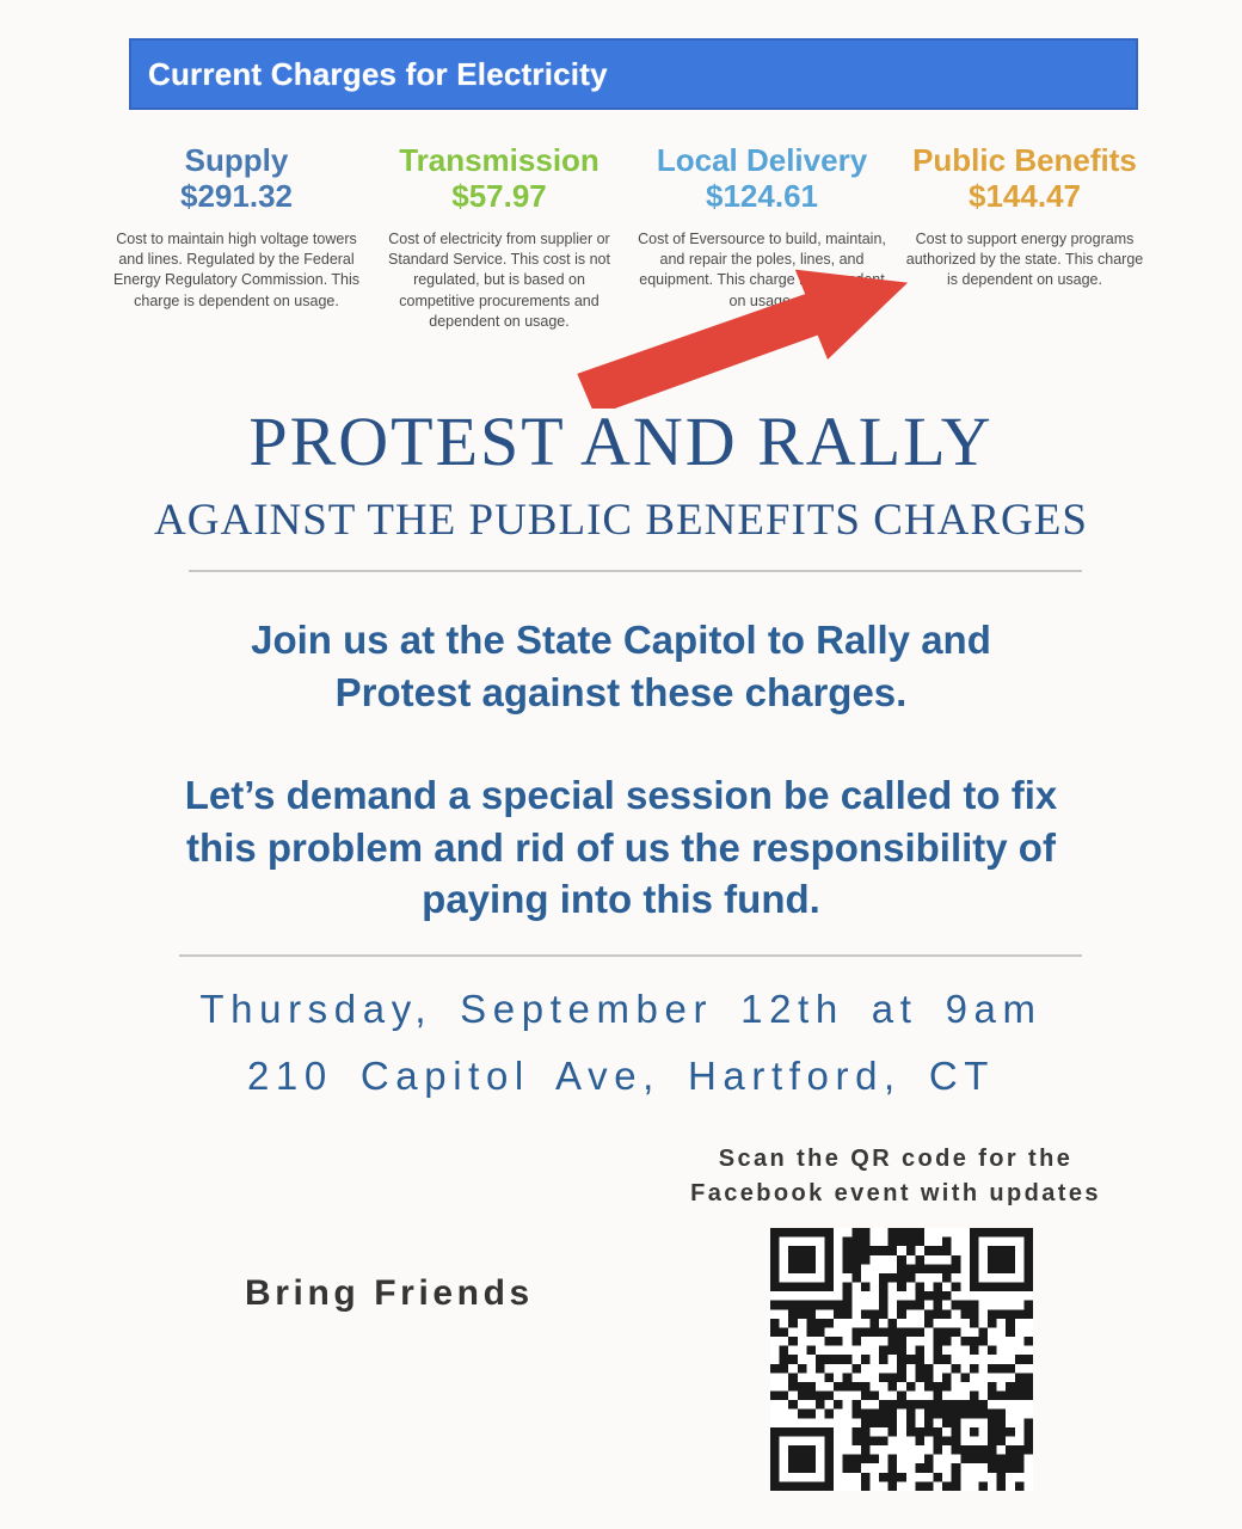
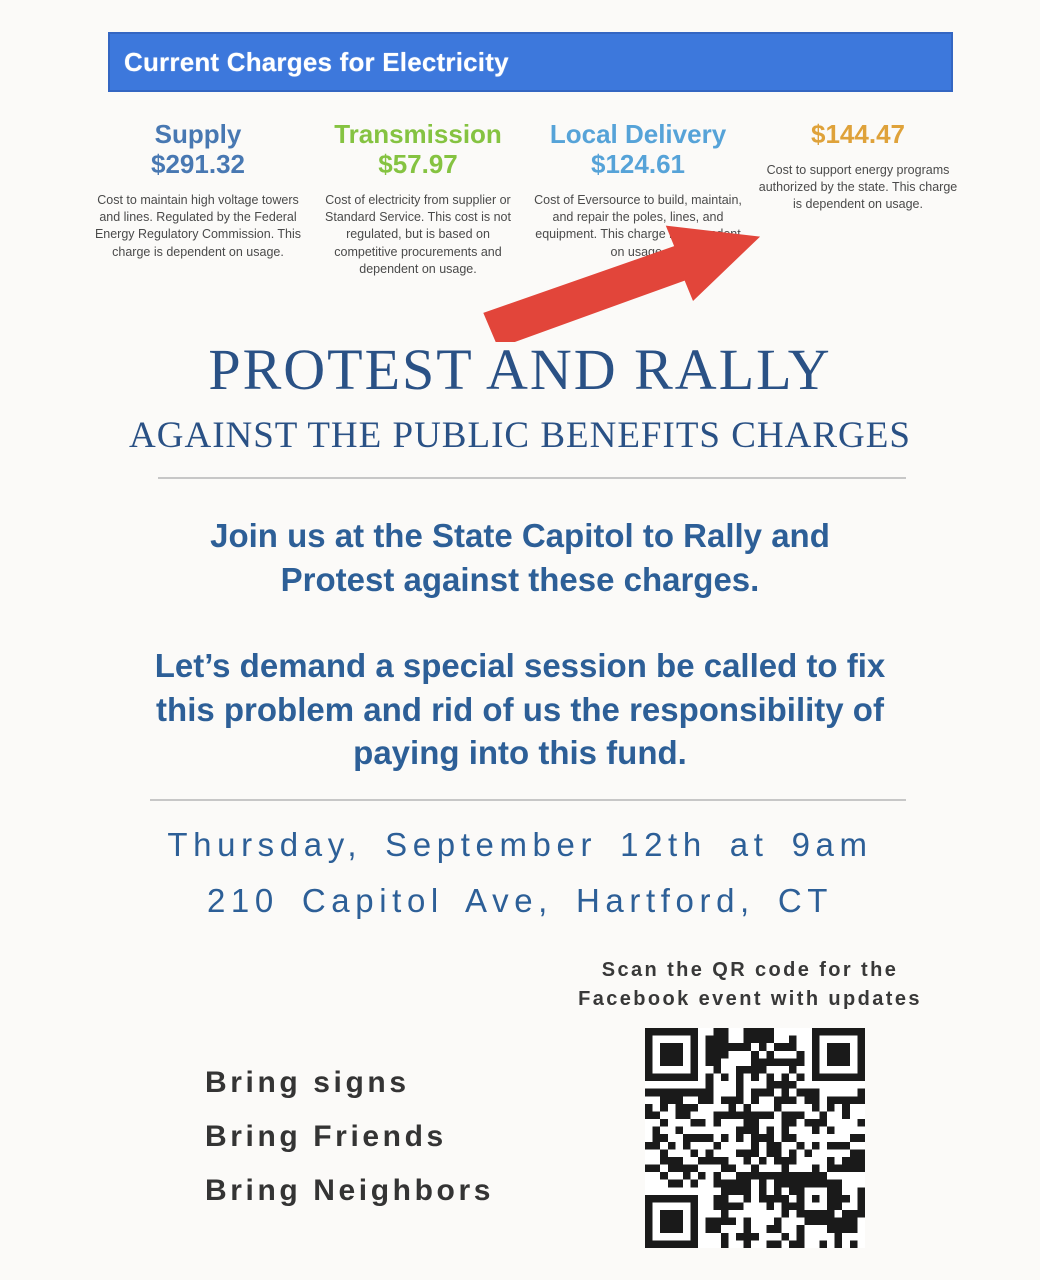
  Current Charges for Electricity
  Supply
  $291.32
  Cost to maintain high voltage towers and lines. Regulated by the Federal Energy Regulatory Commission. This charge is dependent on usage.
  Transmission
  $57.97
  Cost of electricity from supplier or Standard Service. This cost is not regulated, but is based on competitive procurements and dependent on usage.
  Local Delivery
  $124.61
  Cost of Eversource to build, maintain, and repair the poles, lines, and equipment. This charge on usage
- Public Benefits
  $144.47
  Cost to support energy programs authorized by the state. This charge is dependent on usage.
  PROTEST AND RALLY
  AGAINST THE PUBLIC BENEFITS CHARGES
  Join us at the State Capitol to Rally and
  Protest against these charges.
  Let’s demand a special session be called to fix
  this problem and rid of us the responsibility of
  paying into this fund.
  Thursday, September 12th at 9am
  210 Capitol Ave, Hartford, CT
  Scan the QR code for the
  Facebook event with updates
+ Bring signs
  Bring Friends
+ Bring Neighbors
